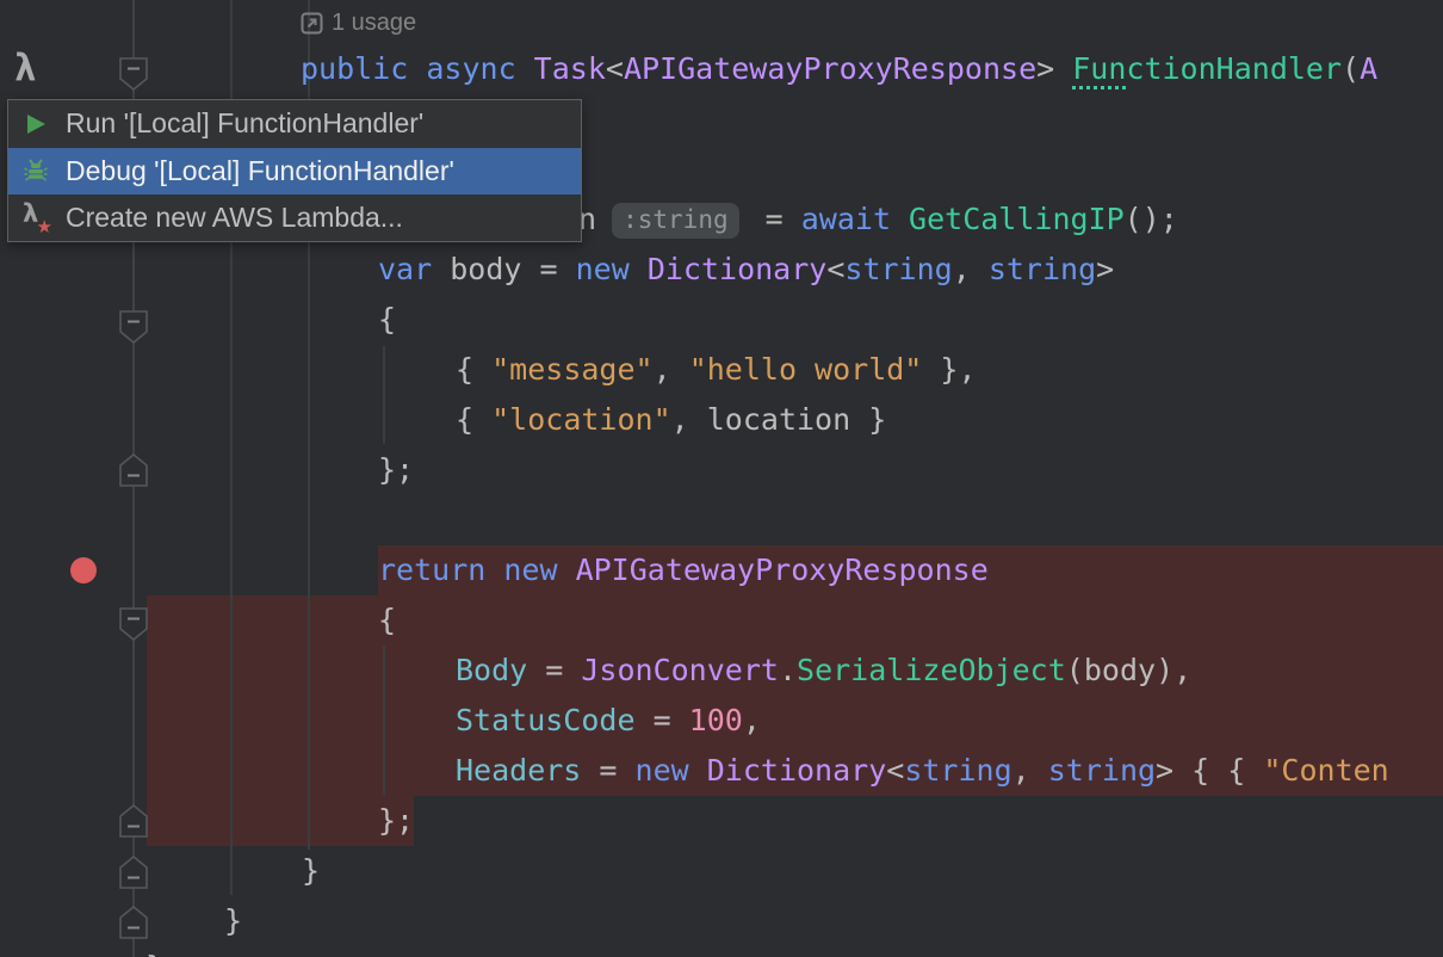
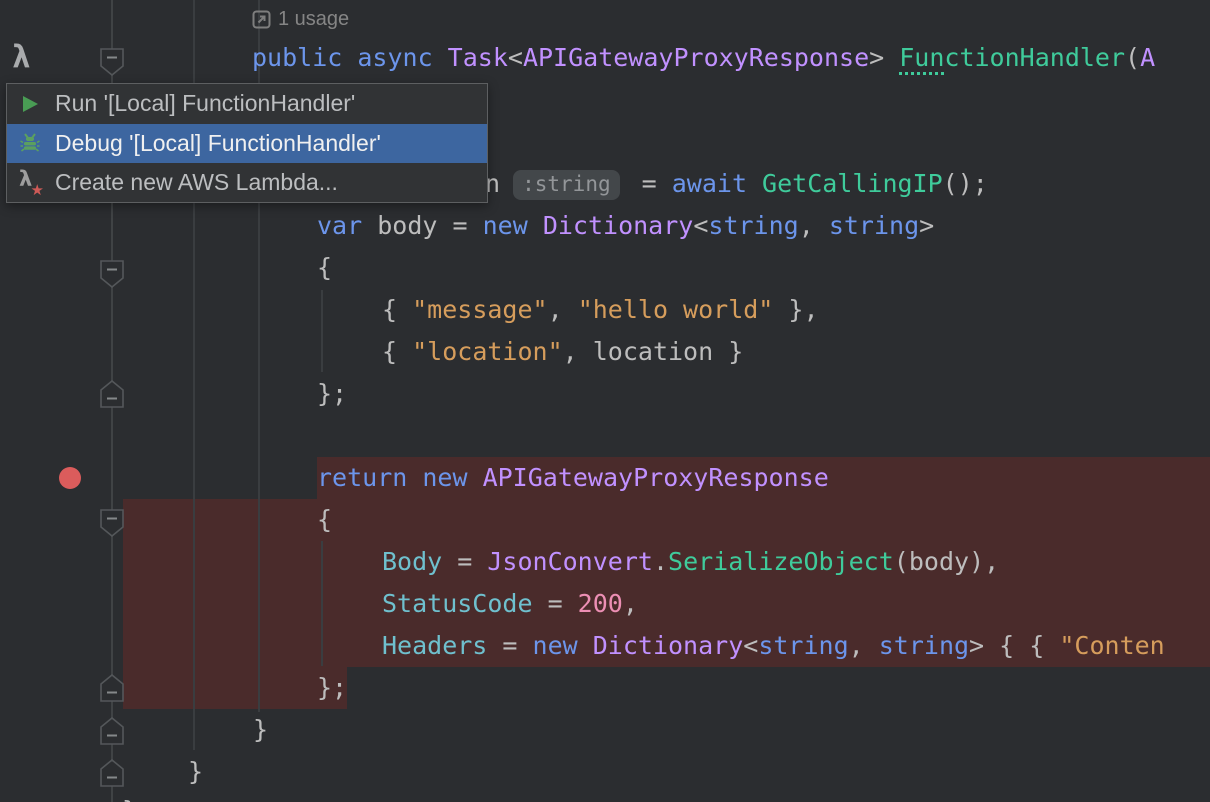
  λ
  1 usage
  public async Task<APIGatewayProxyResponse> FunctionHandler(A
  n :string = await GetCallingIP();
  var body = new Dictionary<string, string>
  {
  { "message", "hello world" },
  { "location", location }
  };
  return new APIGatewayProxyResponse
  {
  Body = JsonConvert.SerializeObject(body),
- StatusCode = 100,
+ StatusCode = 200,
  Headers = new Dictionary<string, string> { { "Conten
  };
  }
  }
  Run '[Local] FunctionHandler'
  Debug '[Local] FunctionHandler'
  λ
  ★
  Create new AWS Lambda...
